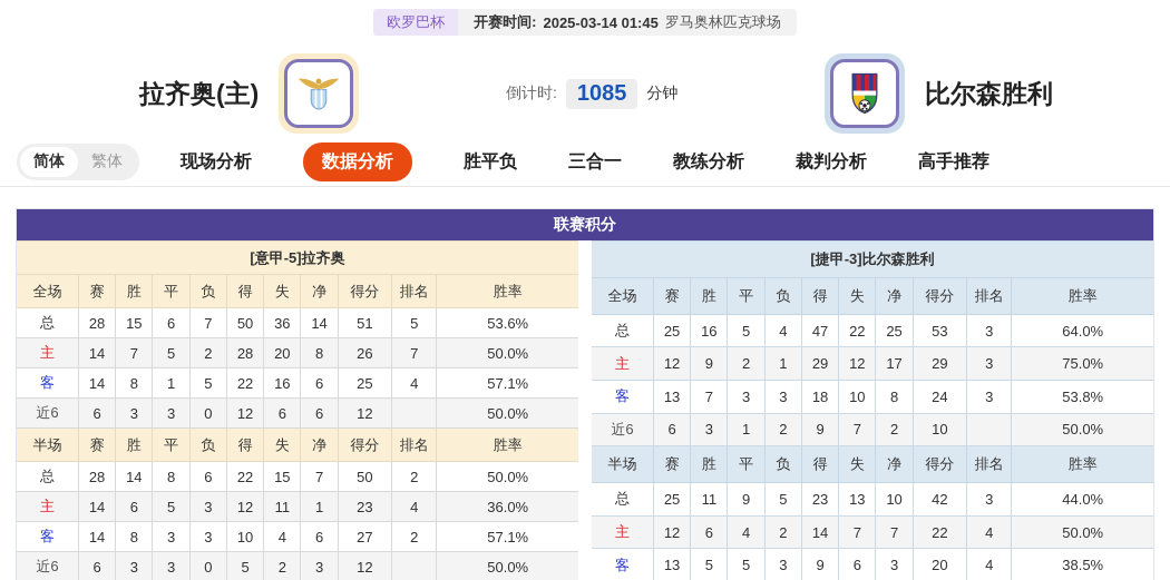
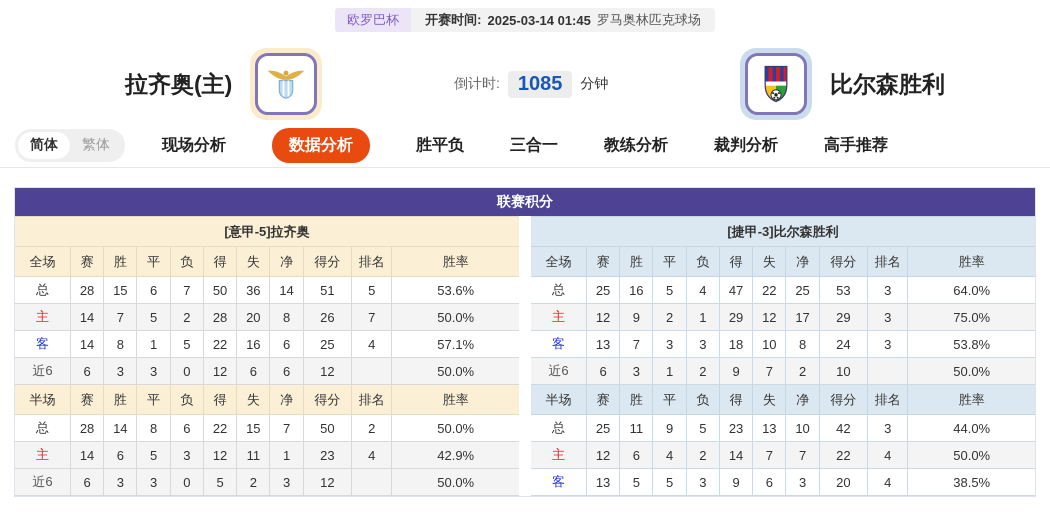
  欧罗巴杯
  开赛时间:
  2025-03-14 01:45
  罗马奥林匹克球场
  拉齐奥(主)
  倒计时:
  1085
  分钟
  比尔森胜利
  简体
  繁体
  现场分析
  数据分析
  胜平负
  三合一
  教练分析
  裁判分析
  高手推荐
  联赛积分
  [意甲-5]拉齐奥
  全场	赛	胜	平	负	得	失	净	得分	排名	胜率
  总	28	15	6	7	50	36	14	51	5	53.6%
  主	14	7	5	2	28	20	8	26	7	50.0%
  客	14	8	1	5	22	16	6	25	4	57.1%
  近6	6	3	3	0	12	6	6	12		50.0%
  半场	赛	胜	平	负	得	失	净	得分	排名	胜率
  总	28	14	8	6	22	15	7	50	2	50.0%
- 主	14	6	5	3	12	11	1	23	4	36.0%
+ 主	14	6	5	3	12	11	1	23	4	42.9%
- 客	14	8	3	3	10	4	6	27	2	57.1%
  近6	6	3	3	0	5	2	3	12		50.0%
  [捷甲-3]比尔森胜利
  全场	赛	胜	平	负	得	失	净	得分	排名	胜率
  总	25	16	5	4	47	22	25	53	3	64.0%
  主	12	9	2	1	29	12	17	29	3	75.0%
  客	13	7	3	3	18	10	8	24	3	53.8%
  近6	6	3	1	2	9	7	2	10		50.0%
  半场	赛	胜	平	负	得	失	净	得分	排名	胜率
  总	25	11	9	5	23	13	10	42	3	44.0%
  主	12	6	4	2	14	7	7	22	4	50.0%
  客	13	5	5	3	9	6	3	20	4	38.5%
